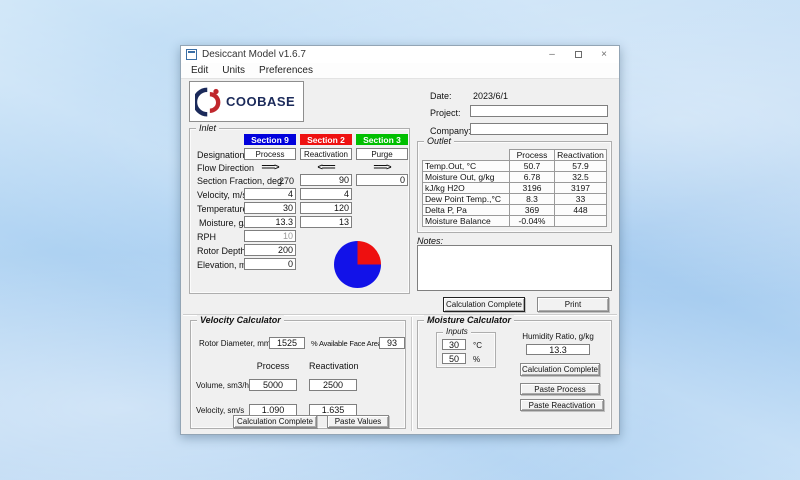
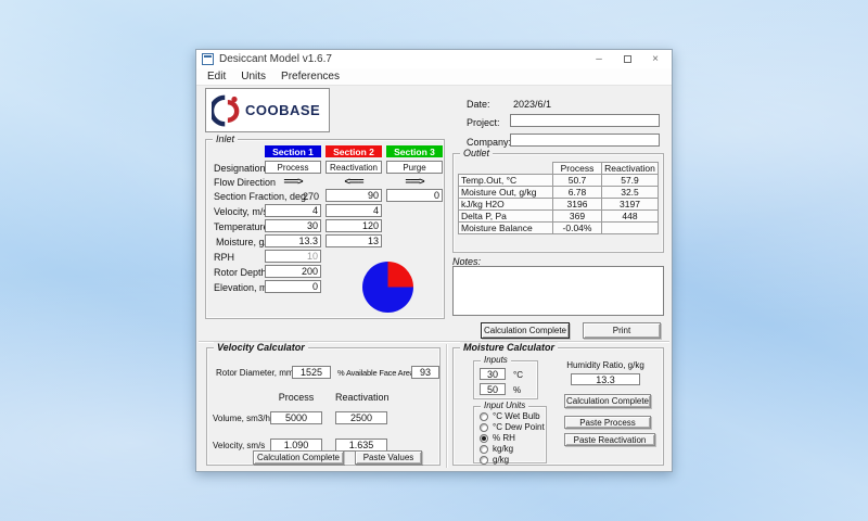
  Desiccant Model v1.6.7
  –
  ×
  Edit
  Units
  Preferences
  COOBASE
  Date:
  2023/6/1
  Project:
  Company
  Inlet
- Section 9
+ Section 1
  Section 2
  Section 3
  Designation
  Process
  Reactivation
  Purge
  Flow Direction
  ===>
  <===
  ===>
  Section Fraction, deg.
  270
  90
  0
  Velocity, m/
  4
  4
  Temperatur
  30
  120
  Moisture, g
  13.3
  13
  RPH
  10
  200
  Elevation, m
  0
  Outlet
  	Process	Reactivation
  Temp.Out, °C	50.7	57.9
  Moisture Out, g/kg	6.78	32.5
  kJ/kg H2O	3196	3197
- Dew Point Temp.,°C	8.3	33
  Delta P, Pa	369	448
  Moisture Balance	-0.04%
  Notes:
  Calculation Complete
  Print
  Velocity Calculator
  Rotor Diameter, mm
  1525
  % Available Face Are
  93
  Process
  Reactivation
  Volume, sm3/h
  5000
  2500
  Velocity, sm/s
  1.090
  1.635
  Calculation Complete
  Paste Values
  Moisture Calculator
  Inputs
  30
  °C
  50
  %
+ Input Units
+ °C Wet Bulb
+ °C Dew Point
+ % RH
+ kg/kg
+ g/kg
  Humidity Ratio, g/kg
  13.3
  Calculation Complete
  Paste Process
  Paste Reactivation
